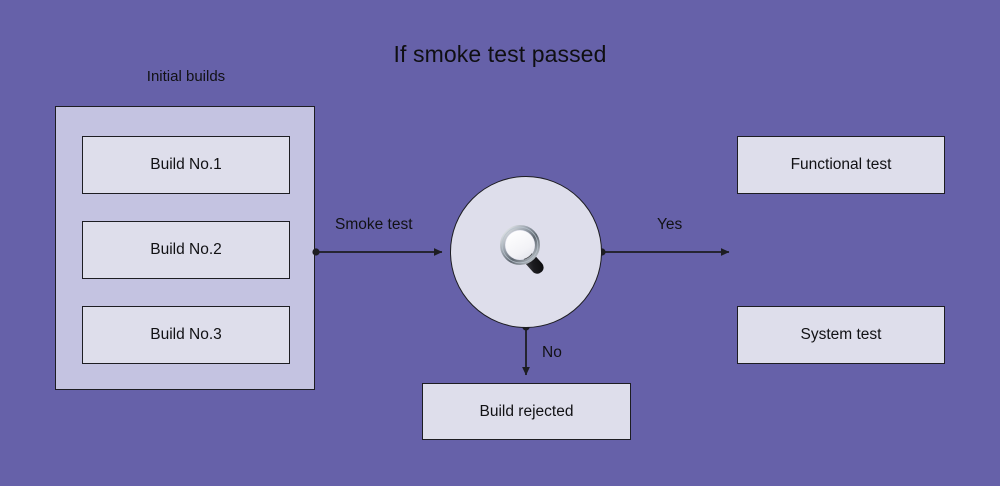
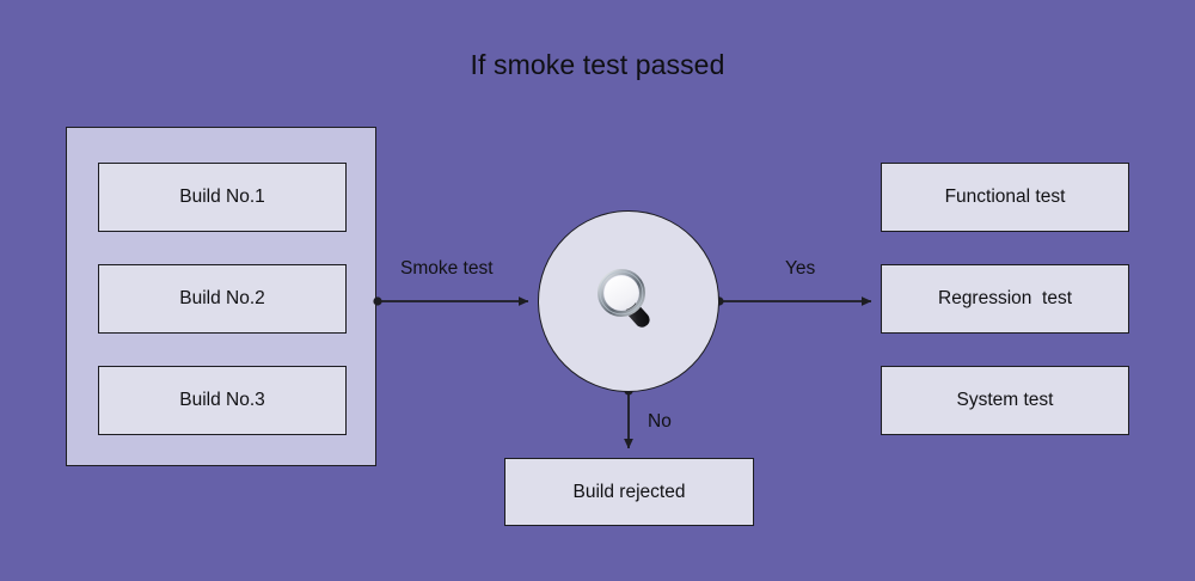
  If smoke test passed
- Initial builds
  Build No.1
  Build No.2
  Build No.3
  Smoke test
  Yes
  No
  Functional test
+ Regression test
  System test
  Build rejected
